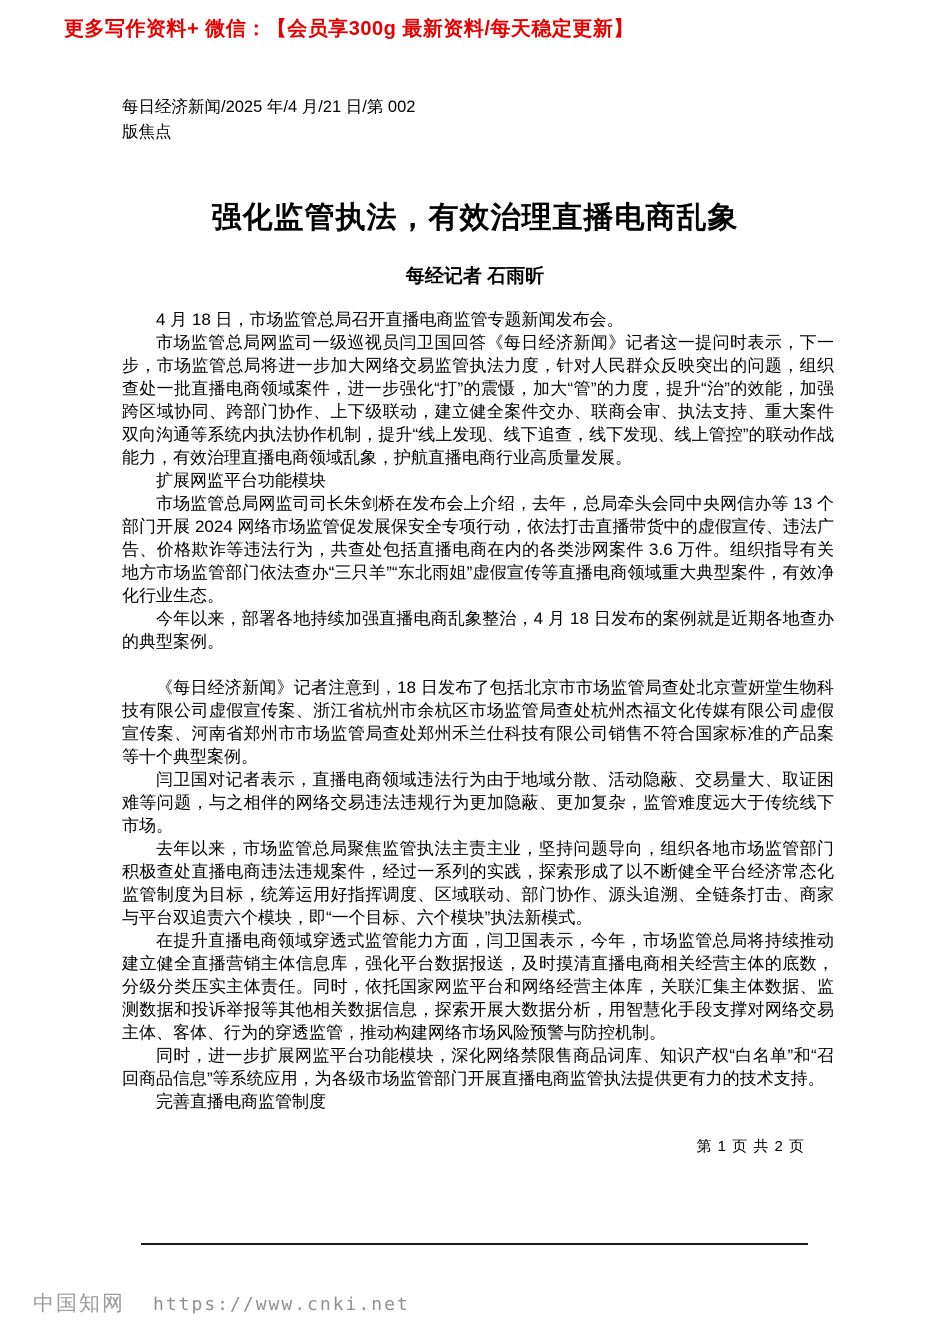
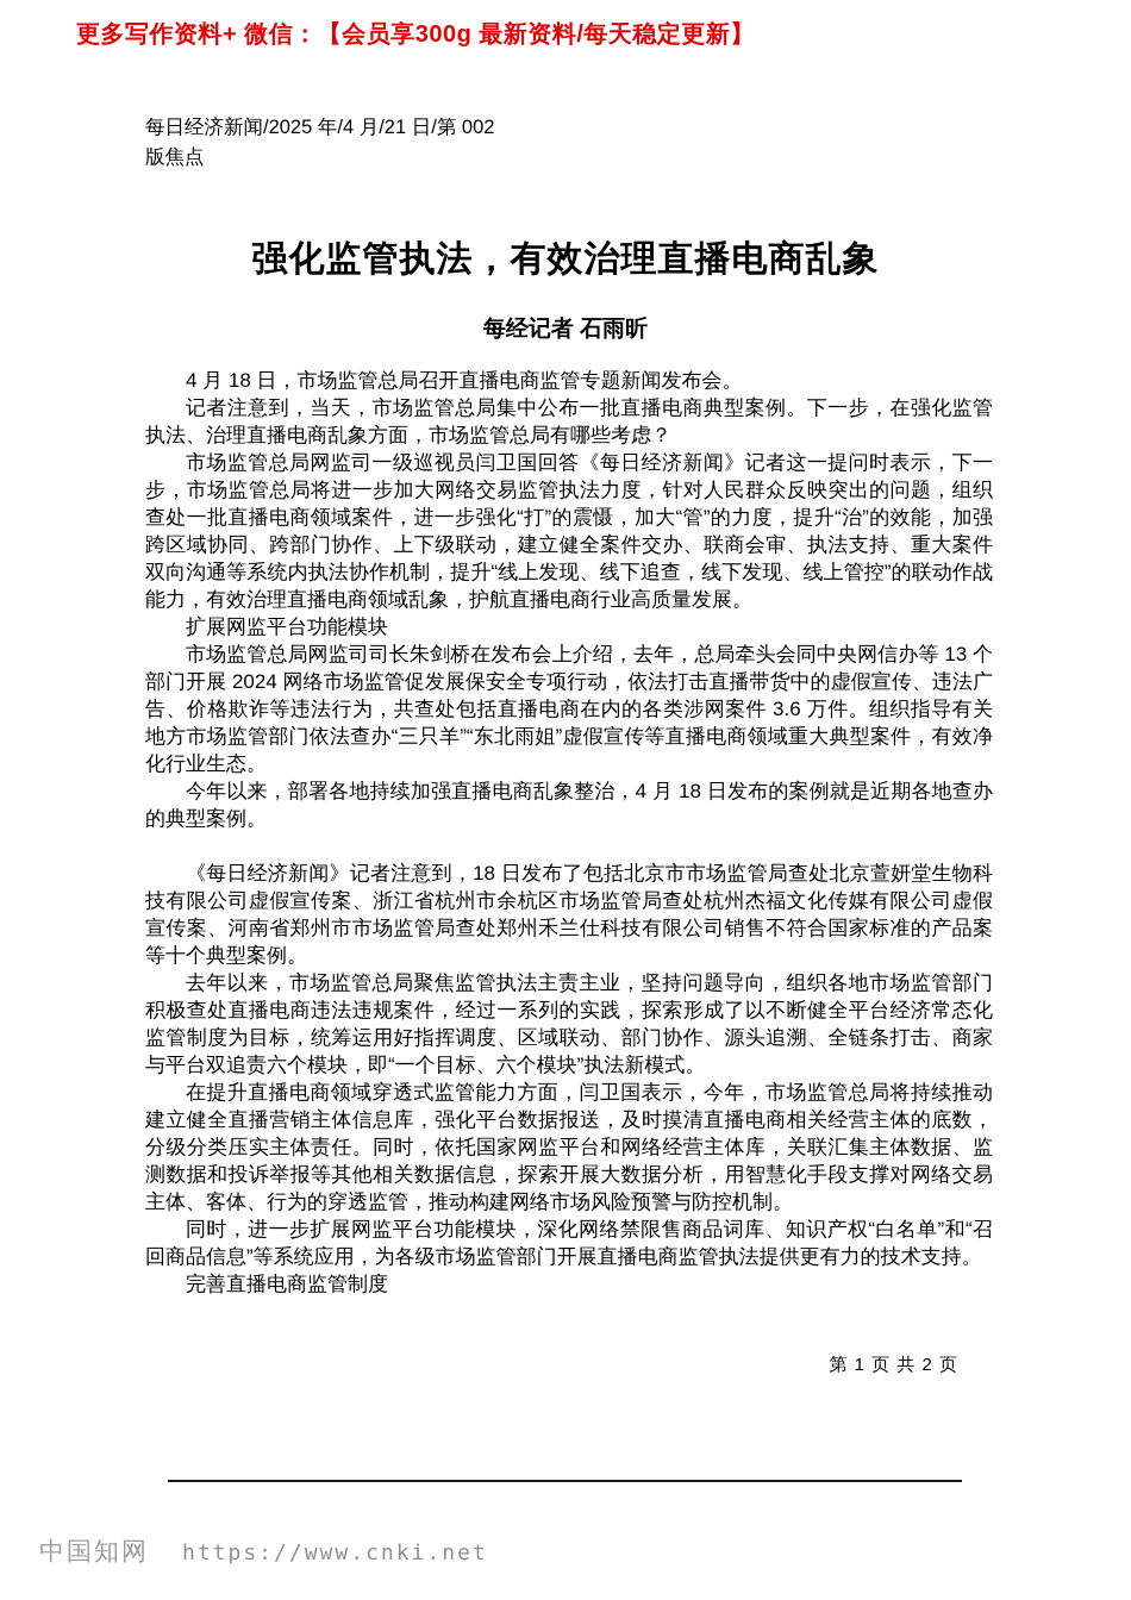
  更多写作资料+ 微信：【会员享300g 最新资料/每天稳定更新】
  每日经济新闻/2025 年/4 月/21 日/第 002
  版焦点
  强化监管执法，有效治理直播电商乱象
  每经记者 石雨昕
  4 月 18 日，市场监管总局召开直播电商监管专题新闻发布会。
+ 记者注意到，当天，市场监管总局集中公布一批直播电商典型案例。下一步，在强化监管执法、治理直播电商乱象方面，市场监管总局有哪些考虑？
  市场监管总局网监司一级巡视员闫卫国回答《每日经济新闻》记者这一提问时表示，下一步，市场监管总局将进一步加大网络交易监管执法力度，针对人民群众反映突出的问题，组织查处一批直播电商领域案件，进一步强化“打”的震慑，加大“管”的力度，提升“治”的效能，加强跨区域协同、跨部门协作、上下级联动，建立健全案件交办、联商会审、执法支持、重大案件双向沟通等系统内执法协作机制，提升“线上发现、线下追查，线下发现、线上管控”的联动作战能力，有效治理直播电商领域乱象，护航直播电商行业高质量发展。
  扩展网监平台功能模块
  市场监管总局网监司司长朱剑桥在发布会上介绍，去年，总局牵头会同中央网信办等 13 个部门开展 2024 网络市场监管促发展保安全专项行动，依法打击直播带货中的虚假宣传、违法广告、价格欺诈等违法行为，共查处包括直播电商在内的各类涉网案件 3.6 万件。组织指导有关地方市场监管部门依法查办“三只羊”“东北雨姐”虚假宣传等直播电商领域重大典型案件，有效净化行业生态。
  今年以来，部署各地持续加强直播电商乱象整治，4 月 18 日发布的案例就是近期各地查办的典型案例。
  《每日经济新闻》记者注意到，18 日发布了包括北京市市场监管局查处北京萱妍堂生物科技有限公司虚假宣传案、浙江省杭州市余杭区市场监管局查处杭州杰福文化传媒有限公司虚假宣传案、河南省郑州市市场监管局查处郑州禾兰仕科技有限公司销售不符合国家标准的产品案等十个典型案例。
- 闫卫国对记者表示，直播电商领域违法行为由于地域分散、活动隐蔽、交易量大、取证困难等问题，与之相伴的网络交易违法违规行为更加隐蔽、更加复杂，监管难度远大于传统线下市场。
  去年以来，市场监管总局聚焦监管执法主责主业，坚持问题导向，组织各地市场监管部门积极查处直播电商违法违规案件，经过一系列的实践，探索形成了以不断健全平台经济常态化监管制度为目标，统筹运用好指挥调度、区域联动、部门协作、源头追溯、全链条打击、商家与平台双追责六个模块，即“一个目标、六个模块”执法新模式。
  在提升直播电商领域穿透式监管能力方面，闫卫国表示，今年，市场监管总局将持续推动建立健全直播营销主体信息库，强化平台数据报送，及时摸清直播电商相关经营主体的底数，分级分类压实主体责任。同时，依托国家网监平台和网络经营主体库，关联汇集主体数据、监测数据和投诉举报等其他相关数据信息，探索开展大数据分析，用智慧化手段支撑对网络交易主体、客体、行为的穿透监管，推动构建网络市场风险预警与防控机制。
  同时，进一步扩展网监平台功能模块，深化网络禁限售商品词库、知识产权“白名单”和“召回商品信息”等系统应用，为各级市场监管部门开展直播电商监管执法提供更有力的技术支持。
  完善直播电商监管制度
  第 1 页 共 2 页
  中国知网
  https://www.cnki.net
